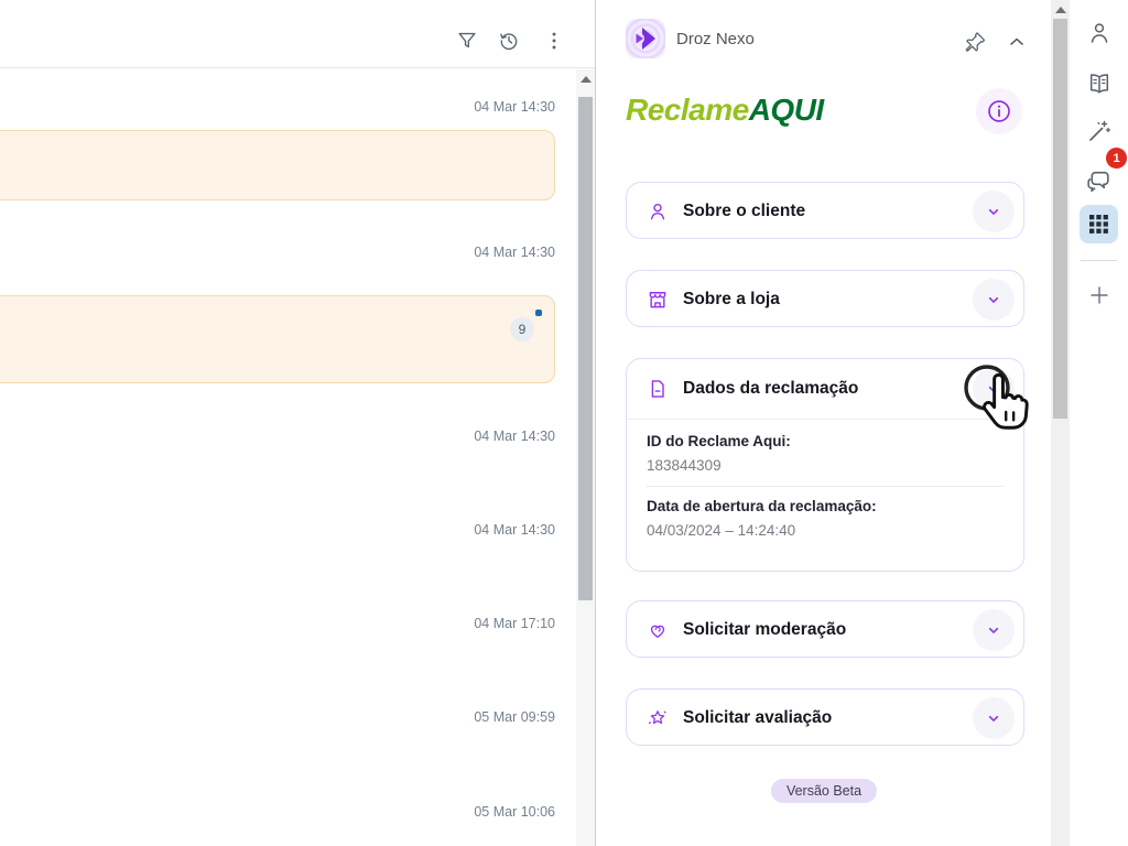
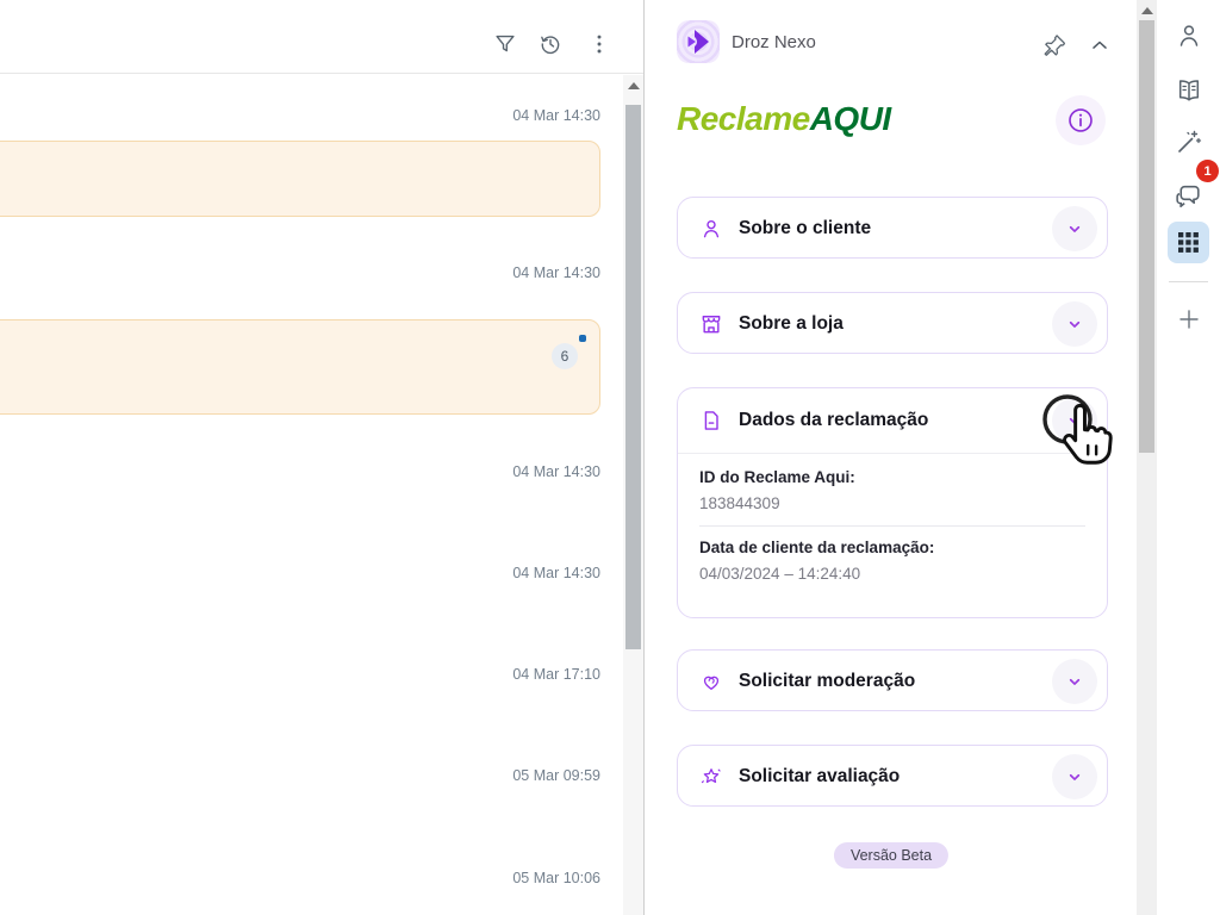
  04 Mar 14:30
  04 Mar 14:30
- 9
+ 6
  04 Mar 14:30
  04 Mar 14:30
  04 Mar 17:10
  05 Mar 09:59
  05 Mar 10:06
  Droz Nexo
  ReclameAQUI
  Sobre o cliente
  Sobre a loja
  Dados da reclamação
  ID do Reclame Aqui:
  183844309
- Data de abertura da reclamação:
+ Data de cliente da reclamação:
  04/03/2024 – 14:24:40
  Solicitar moderação
  Solicitar avaliação
  Versão Beta
  1
